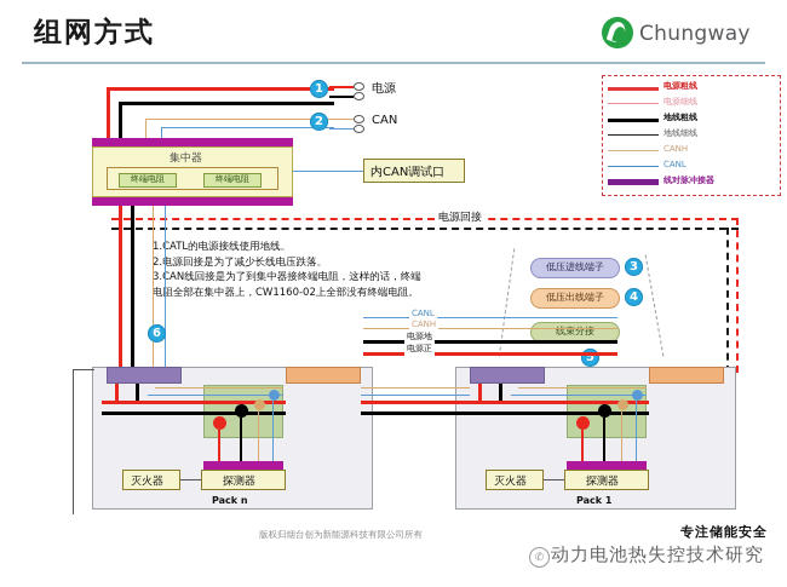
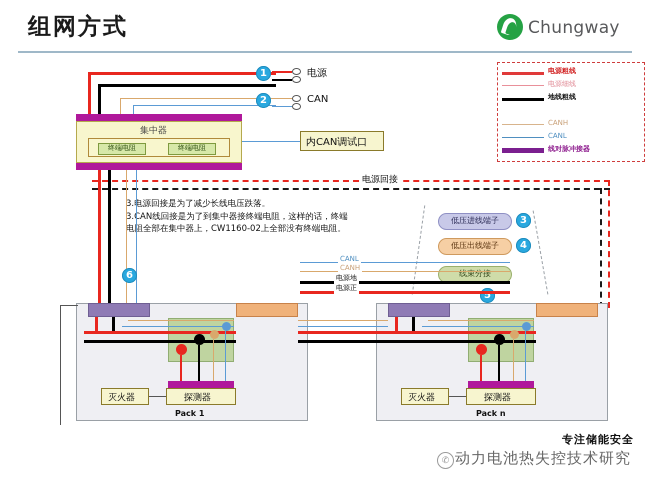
  组网方式
  Chungway
  电源粗线
  电源细线
  地线粗线
- 地线细线
  CANH
  CANL
  线对脉冲接器
  1
  2
  电源
  CAN
  集中器
  终端电阻
  终端电阻
  内CAN调试口
  电源回接
- 1.CATL的电源接线使用地线。
- 2.电源回接是为了减少长线电压跌落。
+ 3.电源回接是为了减少长线电压跌落。
  3.CAN线回接是为了到集中器接终端电阻，这样的话，终端
  电阻全部在集中器上，CW1160-02上全部没有终端电阻。
  低压进线端子
  3
  低压出线端子
  4
  线束分接
  5
  CANL
  CANH
  电源地
  电源正
  6
  探测器
  灭火器
- Pack n
+ Pack 1
  探测器
  灭火器
- Pack 1
+ Pack n
- 版权归烟台创为新能源科技有限公司所有
  专注储能安全
  ✆
  动力电池热失控技术研究
